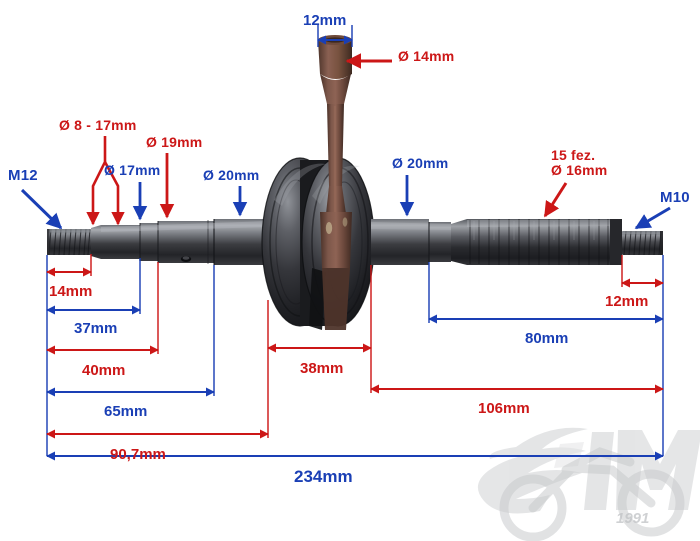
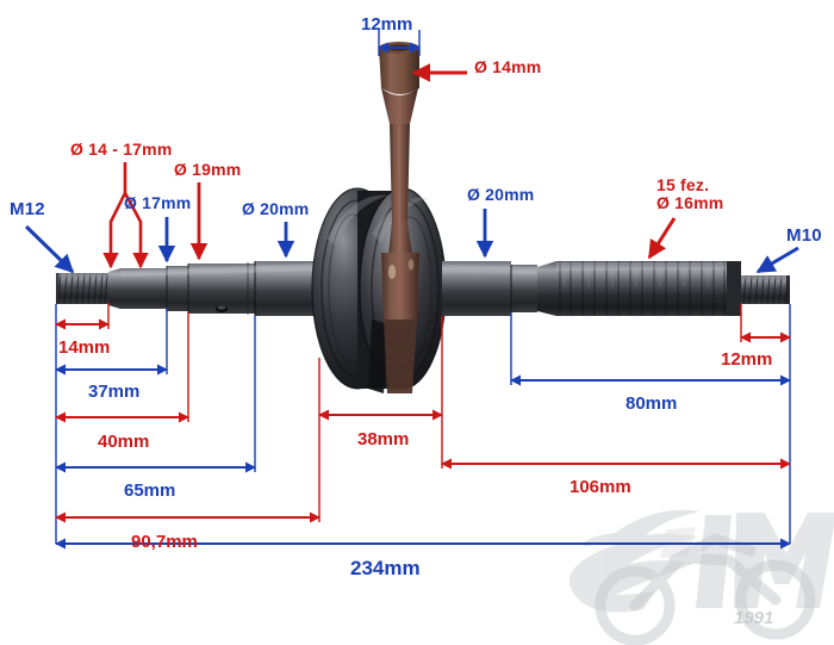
  1991
  M12
- Ø 8 - 17mm
+ Ø 14 - 17mm
  Ø 17mm
  Ø 19mm
  Ø 20mm
  Ø 20mm
  Ø 14mm
  15 fez.
  Ø 16mm
  M10
  12mm
  14mm
  37mm
  40mm
  65mm
  38mm
  90,7mm
  106mm
  12mm
  80mm
  234mm
